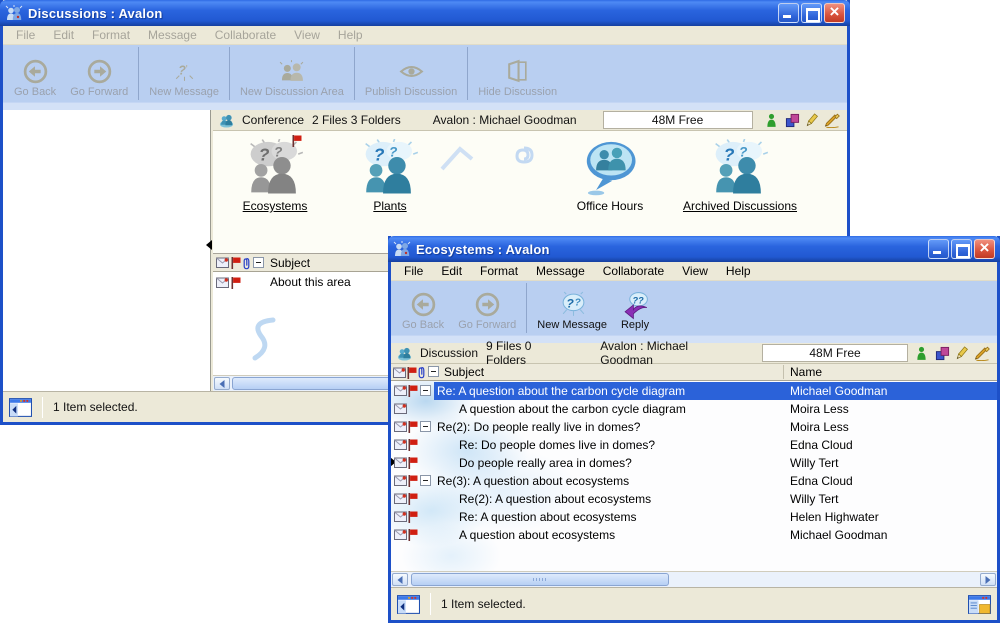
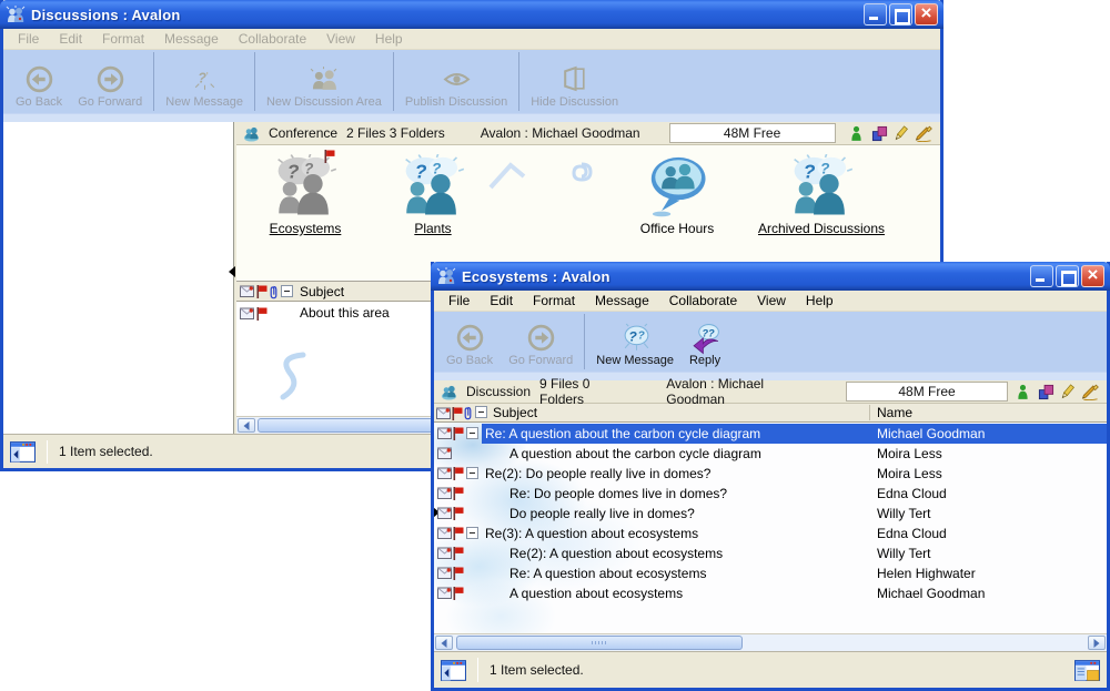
  Discussions : Avalon
  File
  Edit
  Format
  Message
  Collaborate
  View
  Help
  Go Back
  Go Forward
  ?
  '
  New Message
  New Discussion Area
  Publish Discussion
  Hide Discussion
  Conference
  2 Files 3 Folders
  Avalon : Michael Goodman
  48M Free
  ?
  ?
  Ecosystems
  ?
  ?
  Plants
  Office Hours
  ?
  ?
  Archived Discussions
  Subject
  About this area
  1 Item selected.
  Ecosystems : Avalon
  File
  Edit
  Format
  Message
  Collaborate
  View
  Help
  Go Back
  Go Forward
  ?
  ?
  New Message
  ??
  Reply
  Discussion
  9 Files 0 Folders
  Avalon : Michael Goodman
  48M Free
  Subject
  Name
  Re: A question about the carbon cycle diagram
  Michael Goodman
  A question about the carbon cycle diagram
  Moira Less
  Re(2): Do people really live in domes?
  Moira Less
  Re: Do people domes live in domes?
  Edna Cloud
- Do people really area in domes?
+ Do people really live in domes?
  Willy Tert
  Re(3): A question about ecosystems
  Edna Cloud
  Re(2): A question about ecosystems
  Willy Tert
  Re: A question about ecosystems
  Helen Highwater
  A question about ecosystems
  Michael Goodman
  1 Item selected.
